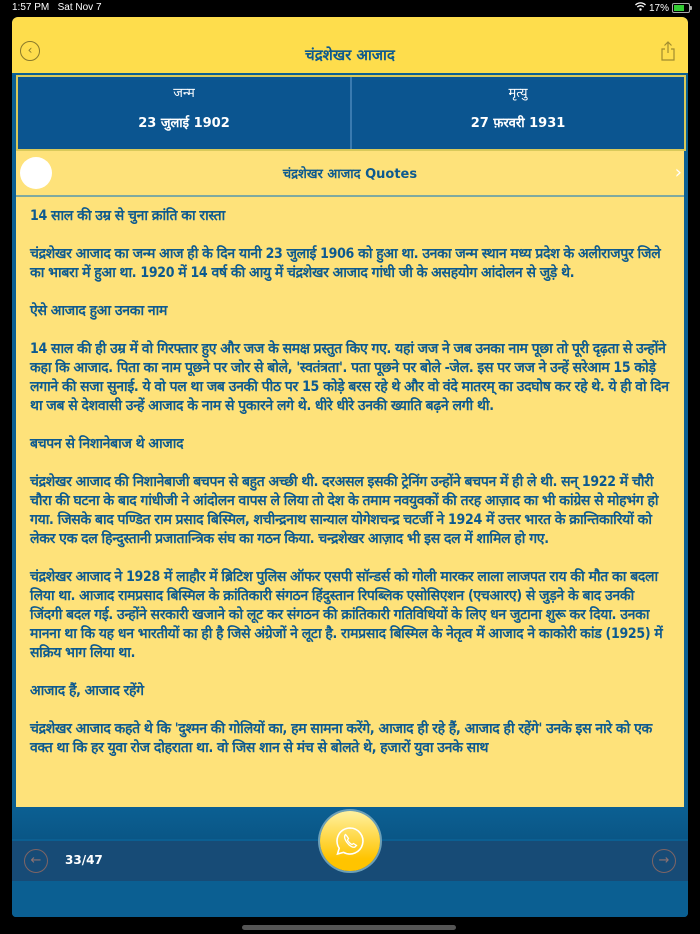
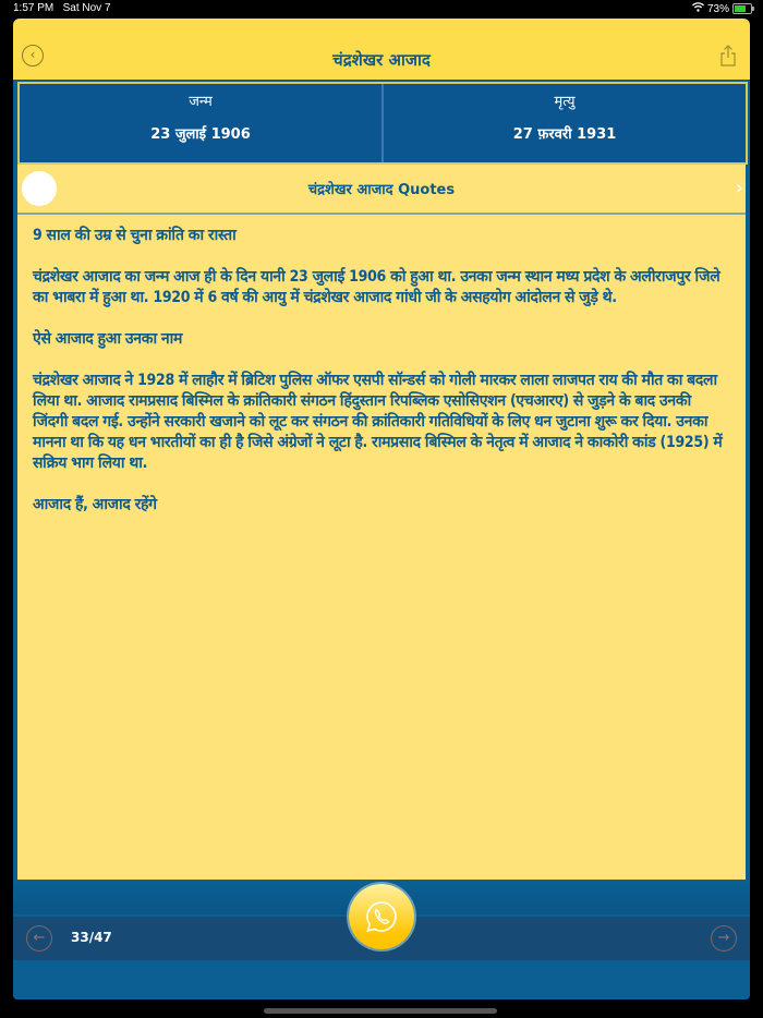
  1:57 PM Sat Nov 7
- 17%
+ 73%
  ‹
  चंद्रशेखर आजाद
  जन्म
- 23 जुलाई 1902
+ 23 जुलाई 1906
  मृत्यु
  27 फ़रवरी 1931
  चंद्रशेखर आजाद Quotes
  ›
- 14 साल की उम्र से चुना क्रांति का रास्ता
+ 9 साल की उम्र से चुना क्रांति का रास्ता
- चंद्रशेखर आजाद का जन्म आज ही के दिन यानी 23 जुलाई 1906 को हुआ था. उनका जन्म स्थान मध्य प्रदेश के अलीराजपुर जिले का भाबरा में हुआ था. 1920 में 14 वर्ष की आयु में चंद्रशेखर आजाद गांधी जी के असहयोग आंदोलन से जुड़े थे.
+ चंद्रशेखर आजाद का जन्म आज ही के दिन यानी 23 जुलाई 1906 को हुआ था. उनका जन्म स्थान मध्य प्रदेश के अलीराजपुर जिले का भाबरा में हुआ था. 1920 में 6 वर्ष की आयु में चंद्रशेखर आजाद गांधी जी के असहयोग आंदोलन से जुड़े थे.
  ऐसे आजाद हुआ उनका नाम
- 14 साल की ही उम्र में वो गिरफ्तार हुए और जज के समक्ष प्रस्तुत किए गए. यहां जज ने जब उनका नाम पूछा तो पूरी दृढ़ता से उन्होंने कहा कि आजाद. पिता का नाम पूछने पर जोर से बोले, 'स्वतंत्रता'. पता पूछने पर बोले -जेल. इस पर जज ने उन्हें सरेआम 15 कोड़े लगाने की सजा सुनाई. ये वो पल था जब उनकी पीठ पर 15 कोड़े बरस रहे थे और वो वंदे मातरम् का उदघोष कर रहे थे. ये ही वो दिन था जब से देशवासी उन्हें आजाद के नाम से पुकारने लगे थे. धीरे धीरे उनकी ख्याति बढ़ने लगी थी.
- बचपन से निशानेबाज थे आजाद
- चंद्रशेखर आजाद की निशानेबाजी बचपन से बहुत अच्छी थी. दरअसल इसकी ट्रेनिंग उन्होंने बचपन में ही ले थी. सन् 1922 में चौरी चौरा की घटना के बाद गांधीजी ने आंदोलन वापस ले लिया तो देश के तमाम नवयुवकों की तरह आज़ाद का भी कांग्रेस से मोहभंग हो गया. जिसके बाद पण्डित राम प्रसाद बिस्मिल, शचीन्द्रनाथ सान्याल योगेशचन्द्र चटर्जी ने 1924 में उत्तर भारत के क्रान्तिकारियों को लेकर एक दल हिन्दुस्तानी प्रजातान्त्रिक संघ का गठन किया. चन्द्रशेखर आज़ाद भी इस दल में शामिल हो गए.
  चंद्रशेखर आजाद ने 1928 में लाहौर में ब्रिटिश पुलिस ऑफर एसपी सॉन्डर्स को गोली मारकर लाला लाजपत राय की मौत का बदला लिया था. आजाद रामप्रसाद बिस्मिल के क्रांतिकारी संगठन हिंदुस्तान रिपब्लिक एसोसिएशन (एचआरए) से जुड़ने के बाद उनकी जिंदगी बदल गई. उन्होंने सरकारी खजाने को लूट कर संगठन की क्रांतिकारी गतिविधियों के लिए धन जुटाना शुरू कर दिया. उनका मानना था कि यह धन भारतीयों का ही है जिसे अंग्रेजों ने लूटा है. रामप्रसाद बिस्मिल के नेतृत्व में आजाद ने काकोरी कांड (1925) में सक्रिय भाग लिया था.
  आजाद हैं, आजाद रहेंगे
- चंद्रशेखर आजाद कहते थे कि 'दुश्मन की गोलियों का, हम सामना करेंगे, आजाद ही रहे हैं, आजाद ही रहेंगे' उनके इस नारे को एक वक्त था कि हर युवा रोज दोहराता था. वो जिस शान से मंच से बोलते थे, हजारों युवा उनके साथ
  ←
  33/47
  →
